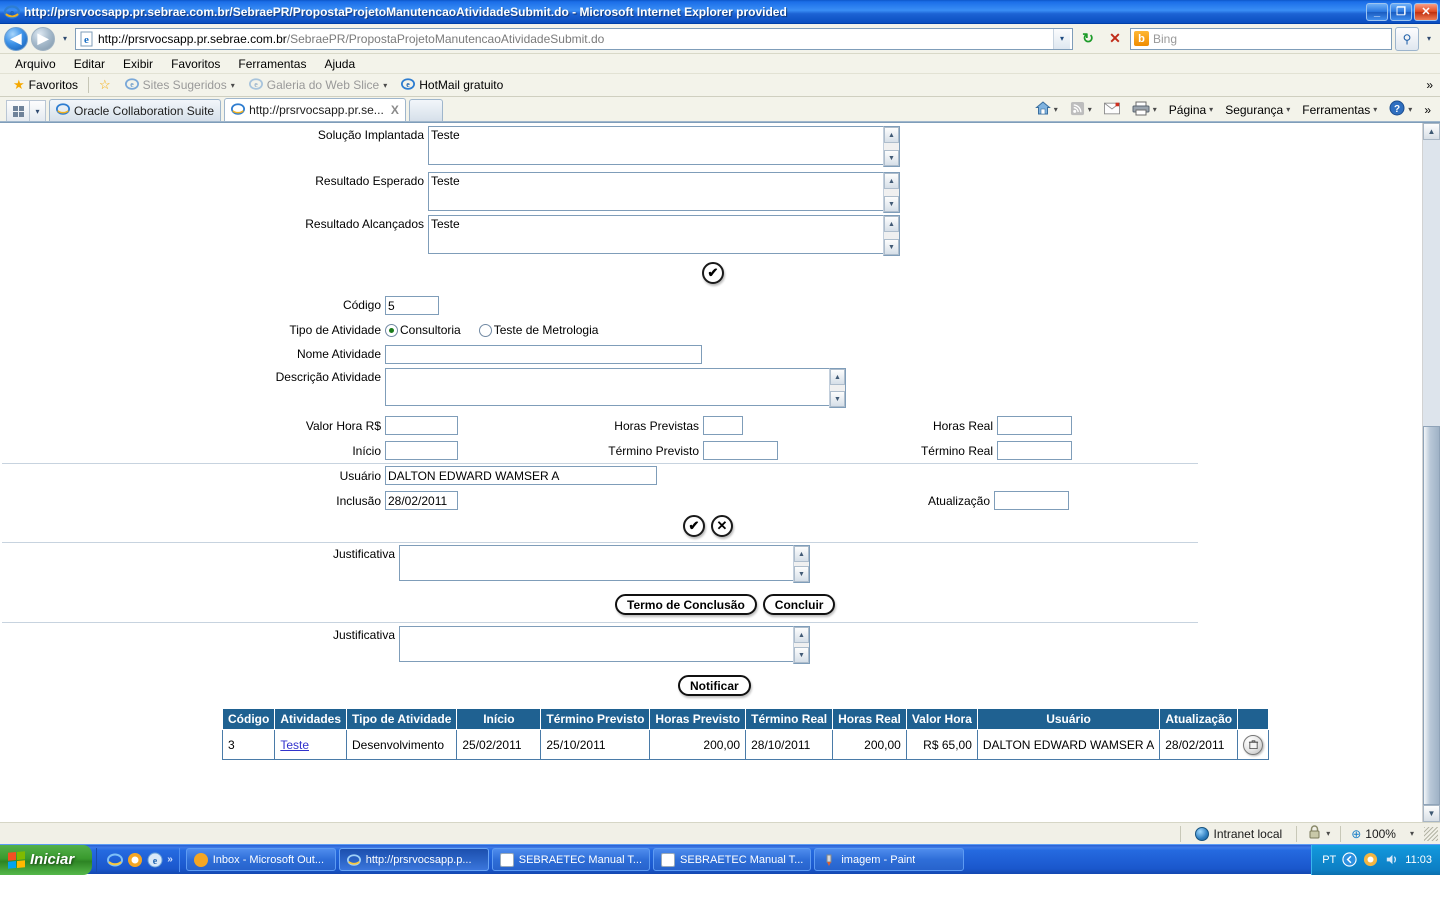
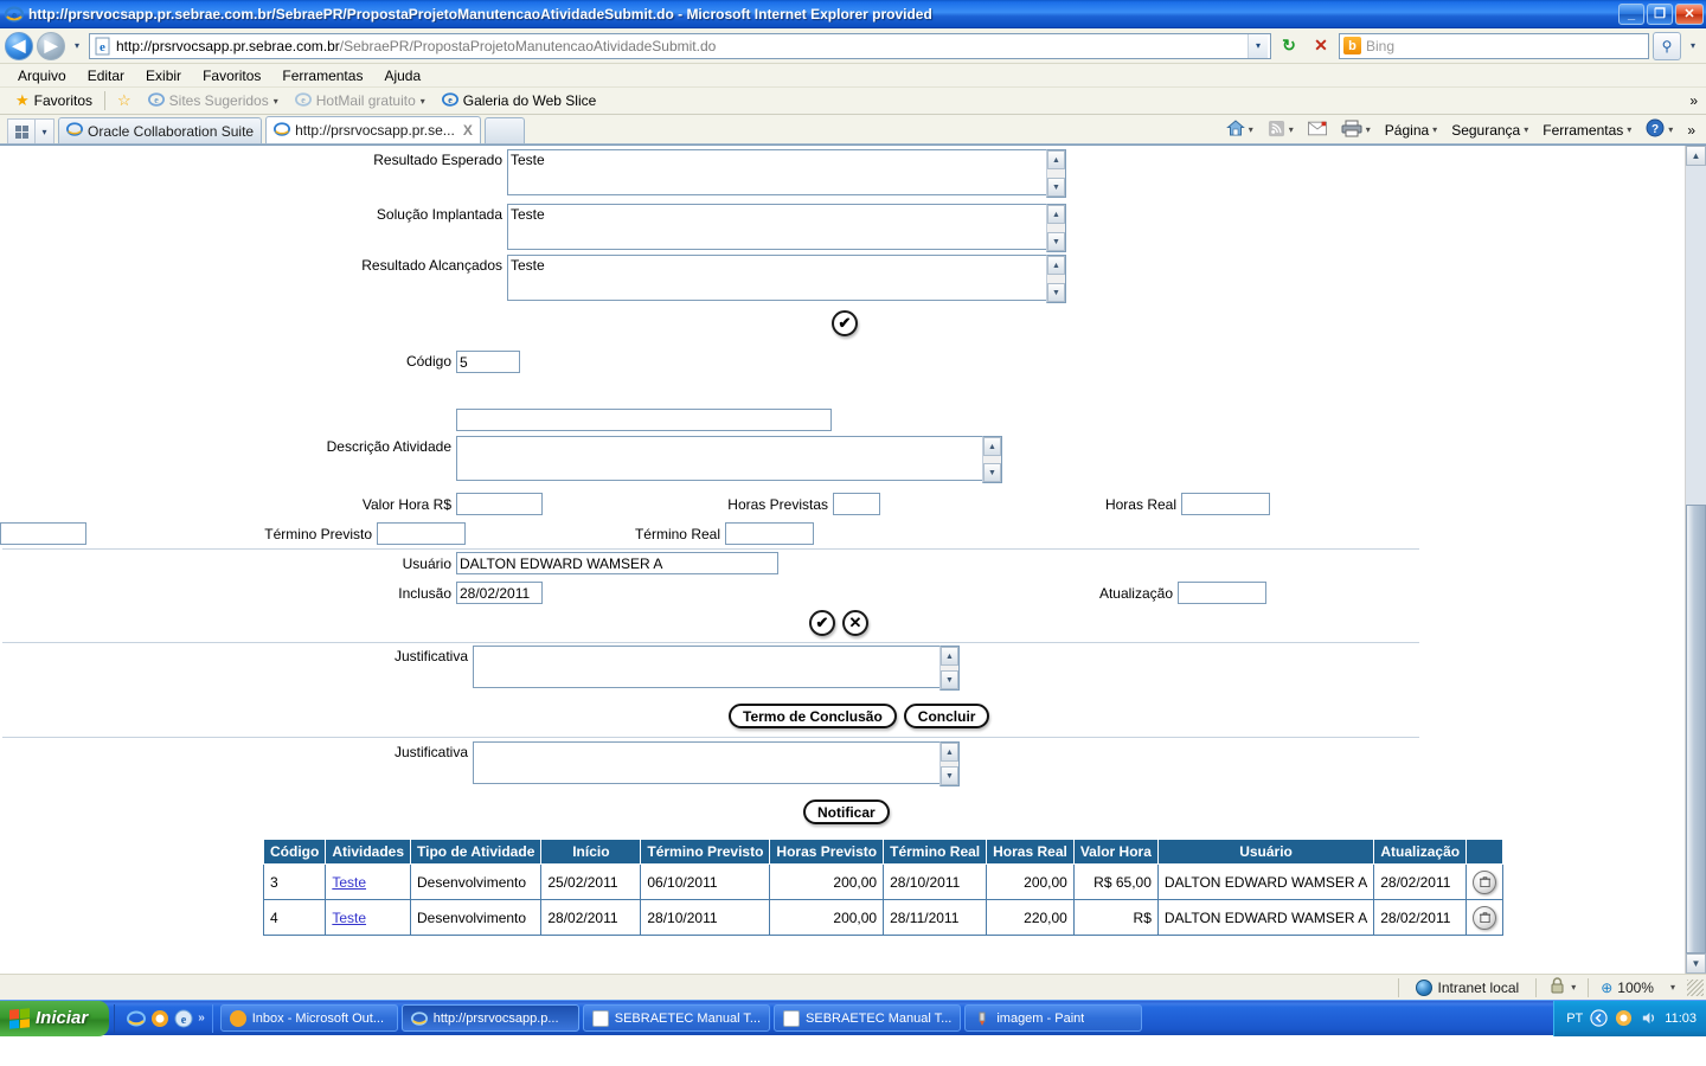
  e
  http://prsrvocsapp.pr.sebrae.com.br/SebraePR/PropostaProjetoManutencaoAtividadeSubmit.do - Microsoft Internet Explorer provided
  _
  ❐
  ✕
  ◀
  ▶
  ▾
  e
  http://prsrvocsapp.pr.sebrae.com.br/SebraePR/PropostaProjetoManutencaoAtividadeSubmit.do
  ▾
  ↻
  ✕
  b
  Bing
  ⚲
  ▾
  Arquivo
  Editar
  Exibir
  Favoritos
  Ferramentas
  Ajuda
  ★
  Favoritos
  ☆
  e
  Sites Sugeridos
  ▾
  e
- Galeria do Web Slice
+ HotMail gratuito
  ▾
  e
- HotMail gratuito
+ Galeria do Web Slice
  »
  ▾
  Oracle Collaboration Suite
  http://prsrvocsapp.pr.se...
  X
  ▾
  ▾
  ▾
  Página
  ▾
  Segurança
  ▾
  Ferramentas
  ▾
  ?
  ▾
  »
- Solução Implantada
+ Resultado Esperado
  Teste
- Resultado Esperado
+ Solução Implantada
  Teste
  Resultado Alcançados
  Teste
  ✔
  Código
  5
- Tipo de Atividade
- Consultoria
- Teste de Metrologia
- Nome Atividade
  Descrição Atividade
  Valor Hora R$
  Horas Previstas
  Horas Real
- Início
  Término Previsto
  Término Real
  Usuário
  DALTON EDWARD WAMSER A
  Inclusão
  28/02/2011
  Atualização
  ✔
  ✕
  Justificativa
  Termo de Conclusão
  Concluir
  Justificativa
  Notificar
  Código	Atividades	Tipo de Atividade	Início	Término Previsto	Horas Previsto	Término Real	Horas Real	Valor Hora	Usuário	Atualização
- 3	Teste	Desenvolvimento	25/02/2011	25/10/2011	200,00	28/10/2011	200,00	R$ 65,00	DALTON EDWARD WAMSER A	28/02/2011
+ 3	Teste	Desenvolvimento	25/02/2011	06/10/2011	200,00	28/10/2011	200,00	R$ 65,00	DALTON EDWARD WAMSER A	28/02/2011
+ 4	Teste	Desenvolvimento	28/02/2011	28/10/2011	200,00	28/11/2011	220,00	R$	DALTON EDWARD WAMSER A	28/02/2011
  ▲
  ▼
  Intranet local
  ▾
  ⊕
  100%
  ▾
  Iniciar
  e
  »
  Inbox - Microsoft Out...
  http://prsrvocsapp.p...
  SEBRAETEC Manual T...
  SEBRAETEC Manual T...
  imagem - Paint
  PT
  11:03
